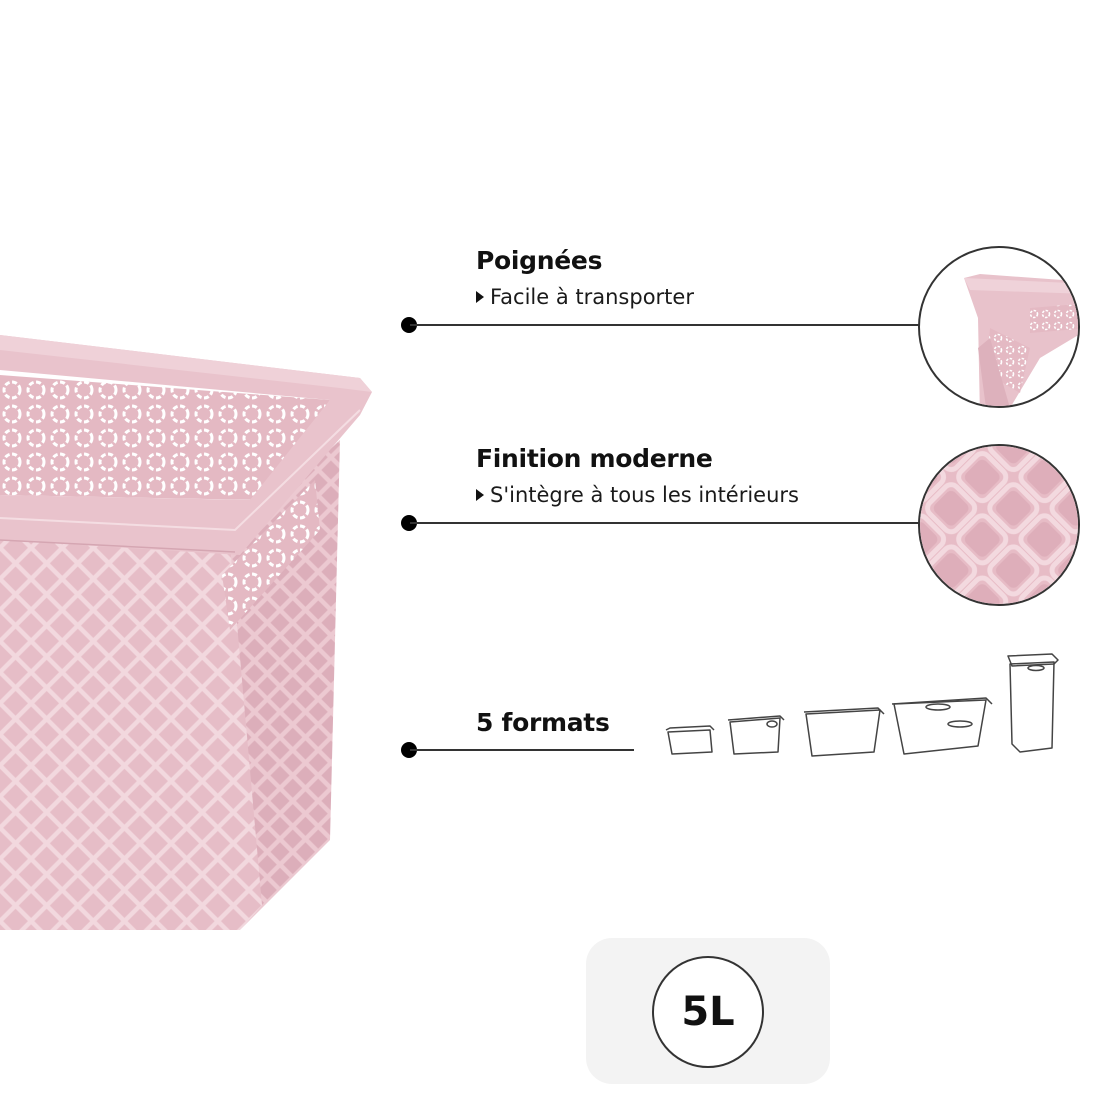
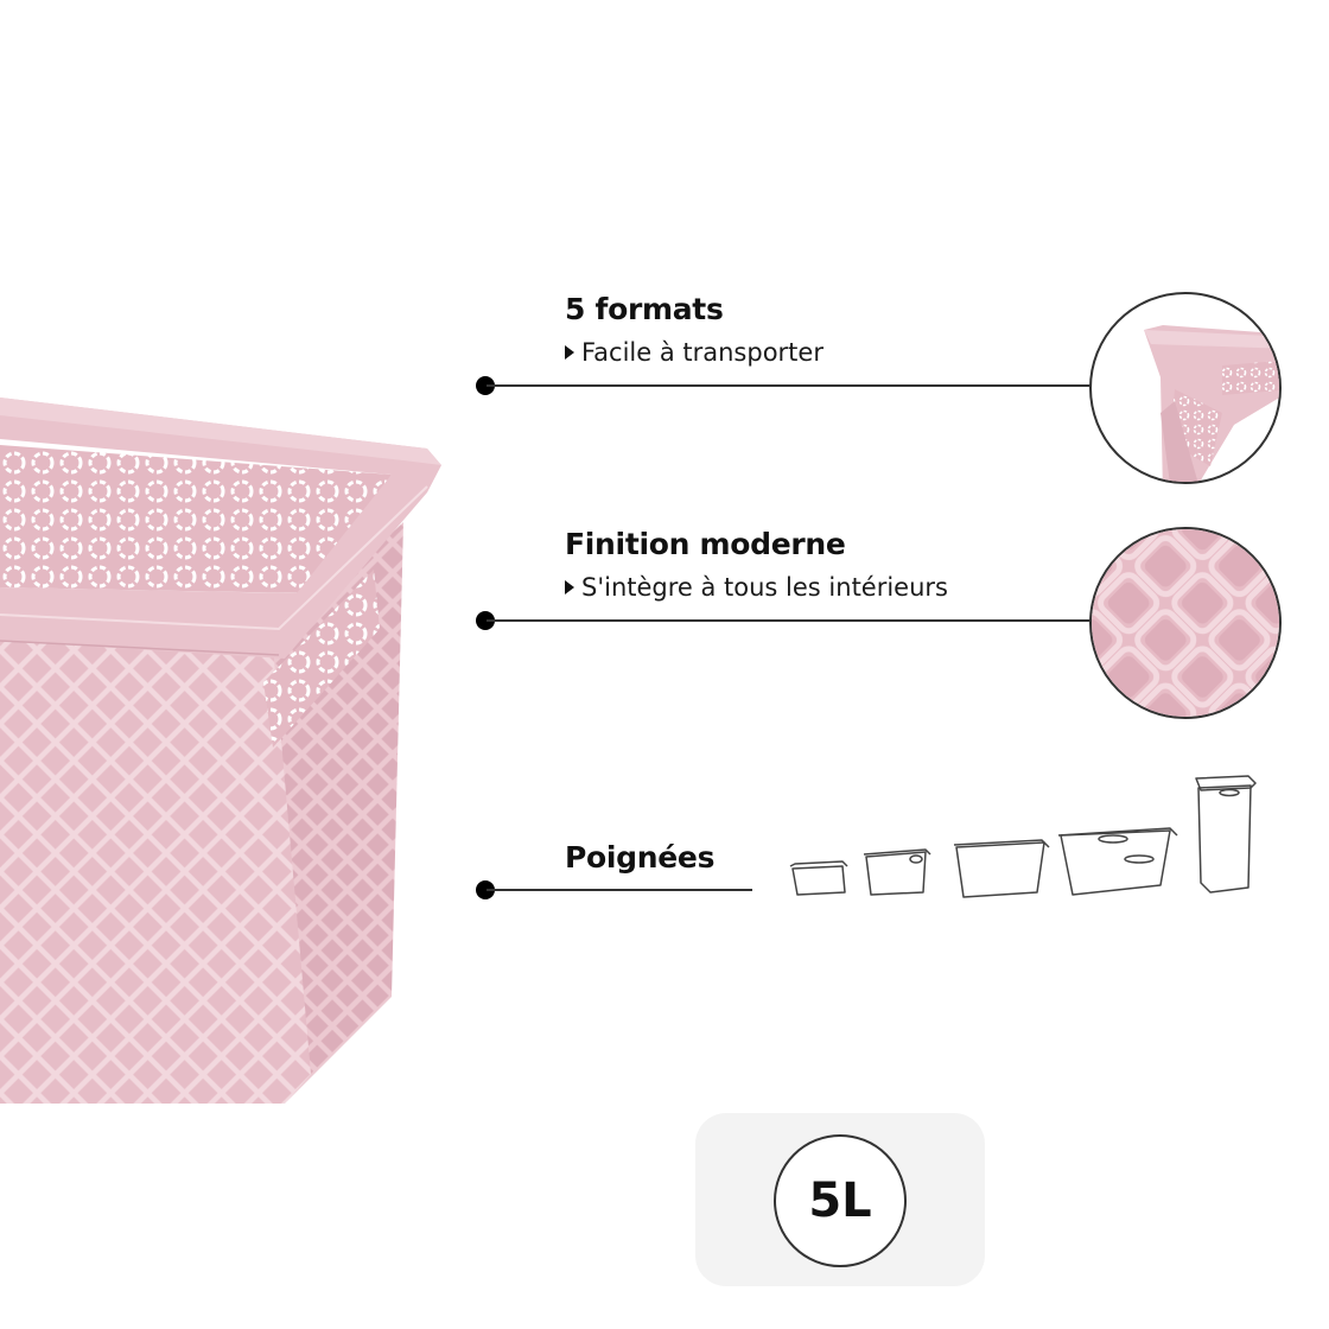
- Poignées
+ 5 formats
  Facile à transporter
  Finition moderne
  S'intègre à tous les intérieurs
- 5 formats
+ Poignées
  5L
